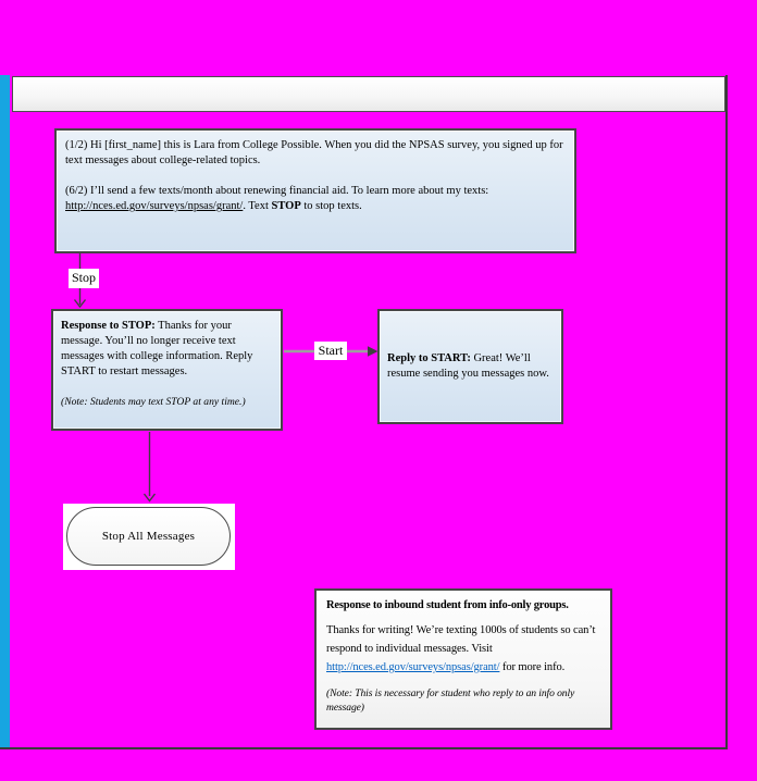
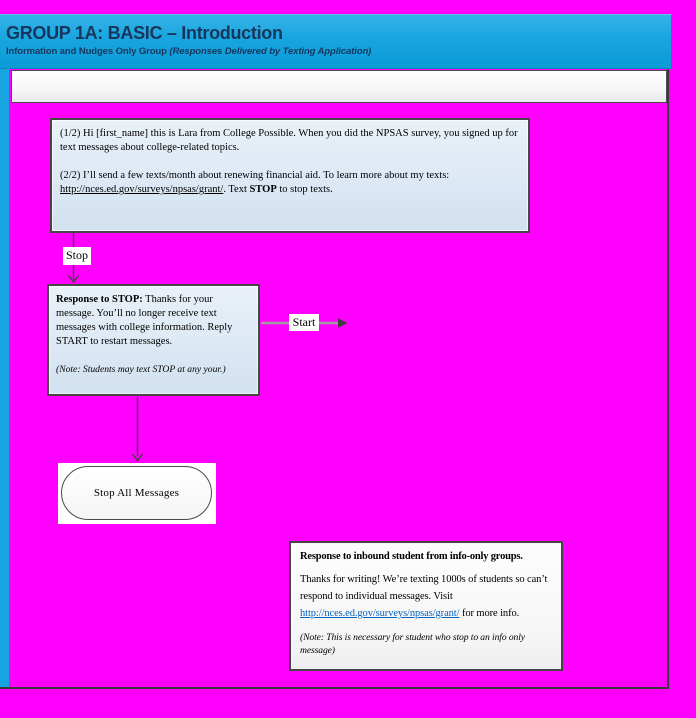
+ GROUP 1A: BASIC – Introduction
+ Information and Nudges Only Group (Responses Delivered by Texting Application)
  (1/2) Hi [first_name] this is Lara from College Possible. When you did the NPSAS survey, you signed up for text messages about college-related topics.
- (6/2) I’ll send a few texts/month about renewing financial aid. To learn more about my texts: http://nces.ed.gov/surveys/npsas/grant/. Text STOP to stop texts.
+ (2/2) I’ll send a few texts/month about renewing financial aid. To learn more about my texts: http://nces.ed.gov/surveys/npsas/grant/. Text STOP to stop texts.
  Stop
  Response to STOP: Thanks for your message. You’ll no longer receive text messages with college information. Reply START to restart messages.
- (Note: Students may text STOP at any time.)
+ (Note: Students may text STOP at any your.)
  Start
- Reply to START: Great! We’ll resume sending you messages now.
  Stop All Messages
  Response to inbound student from info-only groups.
  Thanks for writing! We’re texting 1000s of students so can’t respond to individual messages. Visit http://nces.ed.gov/surveys/npsas/grant/ for more info.
- (Note: This is necessary for student who reply to an info only message)
+ (Note: This is necessary for student who stop to an info only message)
